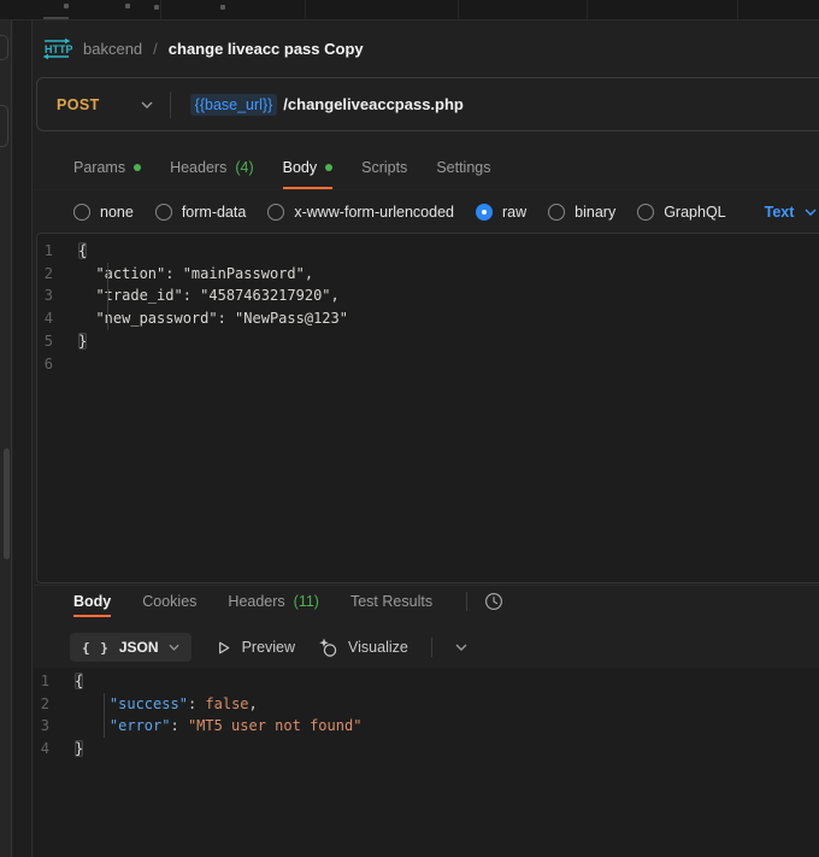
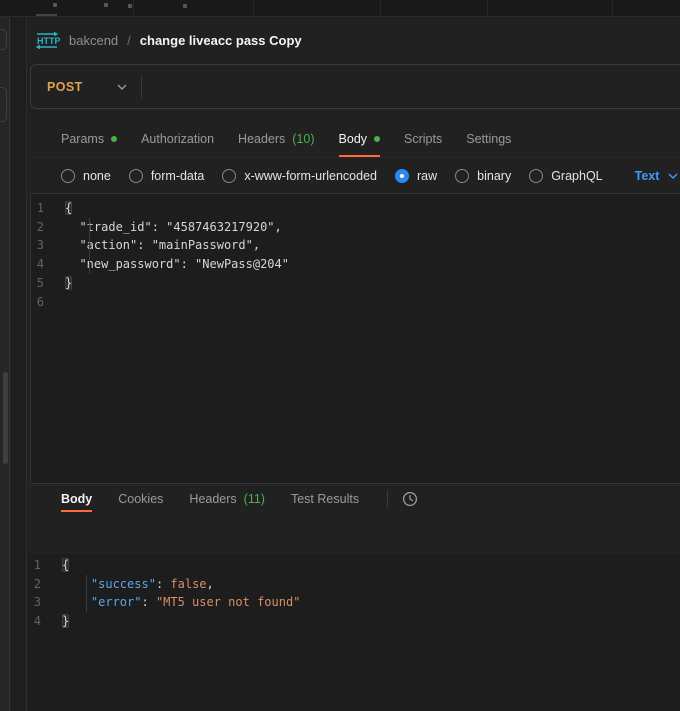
  HTTP
  bakcend
  /
  change liveacc pass Copy
  POST
- {{base_url}}
- /changeliveaccpass.php
  Params
+ Authorization
  Headers
- (4)
+ (10)
  Body
  Scripts
  Settings
  none
  form-data
  x-www-form-urlencoded
  raw
  binary
  GraphQL
  Text
  1
  {
  2
- "action": "mainPassword",
+ "trade_id": "4587463217920",
  3
- "trade_id": "4587463217920",
+ "action": "mainPassword",
  4
- "new_password": "NewPass@123"
+ "new_password": "NewPass@204"
  5
  }
  6
  Body
  Cookies
  Headers
  (11)
  Test Results
- { }
- JSON
- Preview
- Visualize
  1
  {
  2
  "success": false,
  3
  "error": "MT5 user not found"
  4
  }
